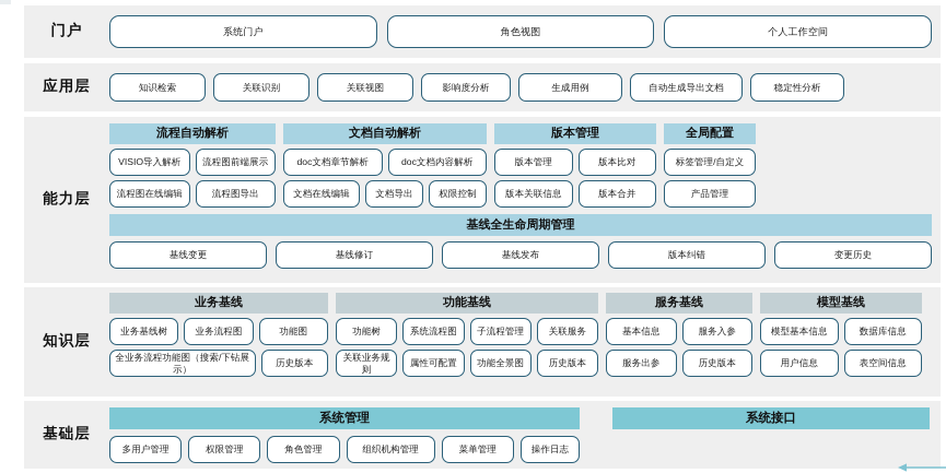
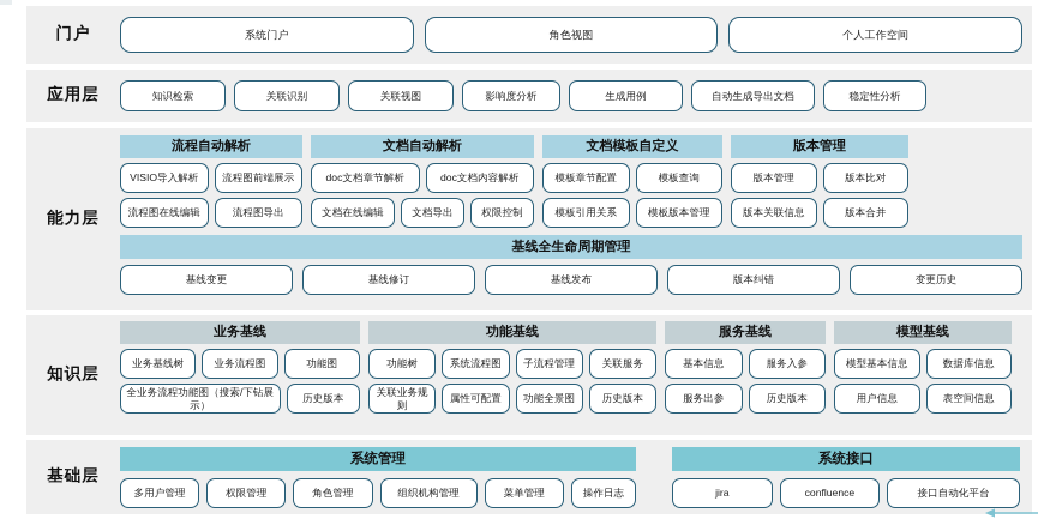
  门户
  系统门户
  角色视图
  个人工作空间
  应用层
  知识检索
  关联识别
  关联视图
  影响度分析
  生成用例
  自动生成导出文档
  稳定性分析
  能力层
  流程自动解析
  VISIO导入解析
  流程图前端展示
  流程图在线编辑
  流程图导出
  文档自动解析
  doc文档章节解析
  doc文档内容解析
  文档在线编辑
  文档导出
  权限控制
+ 文档模板自定义
+ 模板章节配置
+ 模板查询
+ 模板引用关系
+ 模板版本管理
  版本管理
  版本管理
  版本比对
  版本关联信息
  版本合并
- 全局配置
- 标签管理/自定义
- 产品管理
  基线全生命周期管理
  基线变更
  基线修订
  基线发布
  版本纠错
  变更历史
  知识层
  业务基线
  业务基线树
  业务流程图
  功能图
  全业务流程功能图（搜索/下钻展示）
  历史版本
  功能基线
  功能树
  系统流程图
  子流程管理
  关联服务
  关联业务规则
  属性可配置
  功能全景图
  历史版本
  服务基线
  基本信息
  服务入参
  服务出参
  历史版本
  模型基线
  模型基本信息
  数据库信息
  用户信息
  表空间信息
  基础层
  系统管理
  多用户管理
  权限管理
  角色管理
  组织机构管理
  菜单管理
  操作日志
  系统接口
+ jira
+ confluence
+ 接口自动化平台
